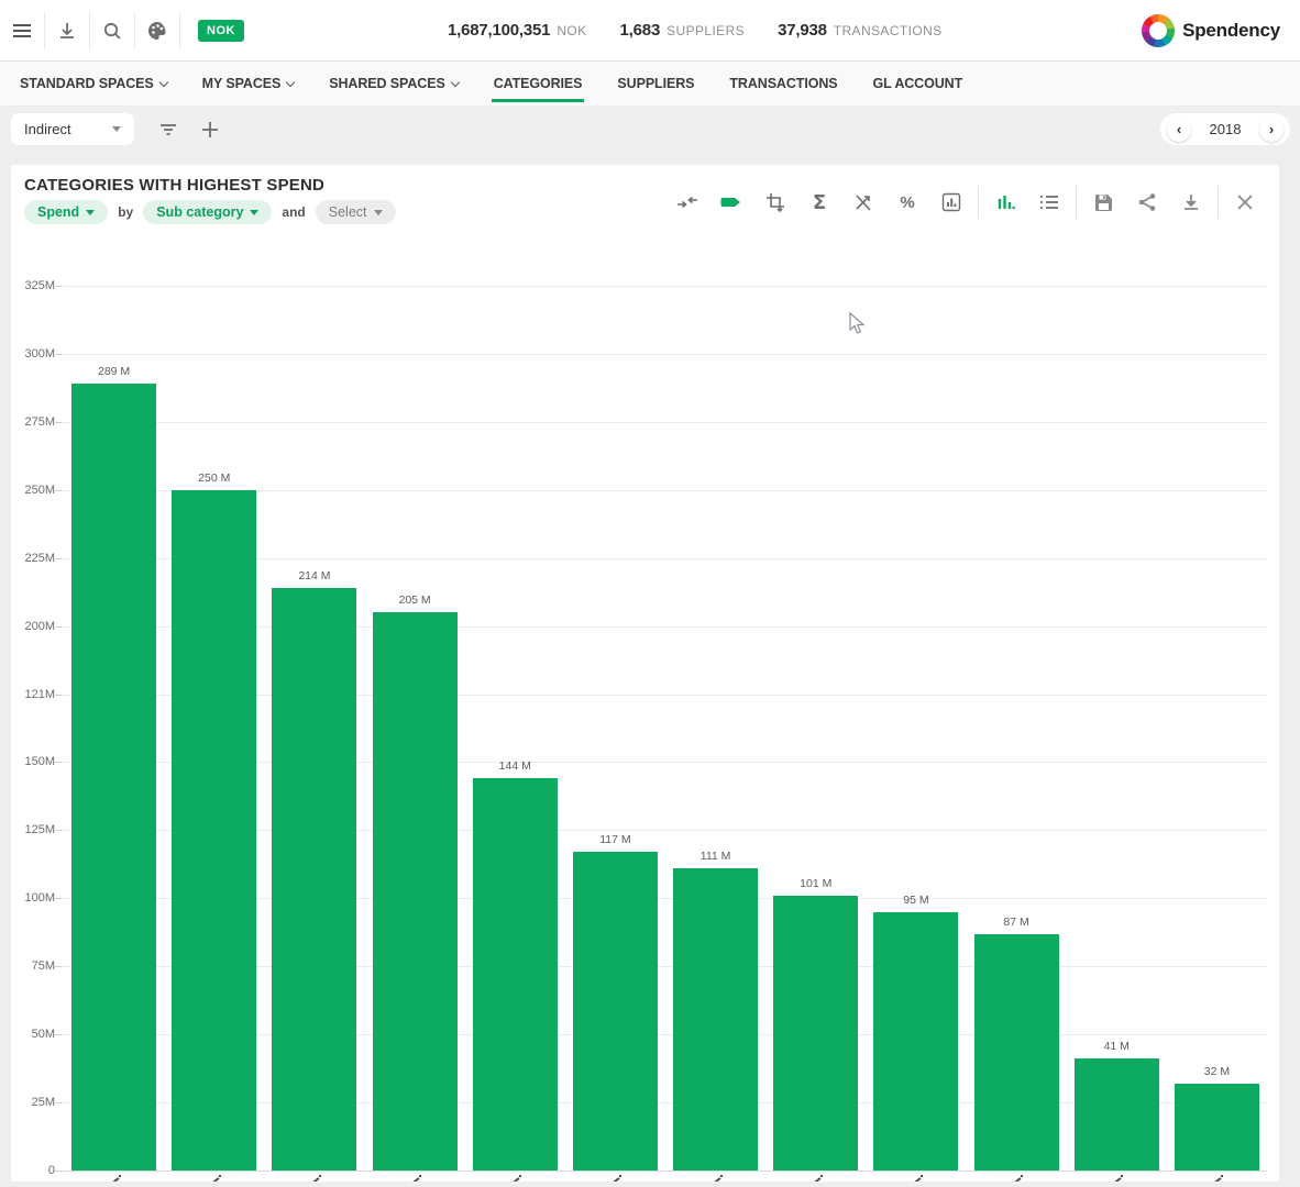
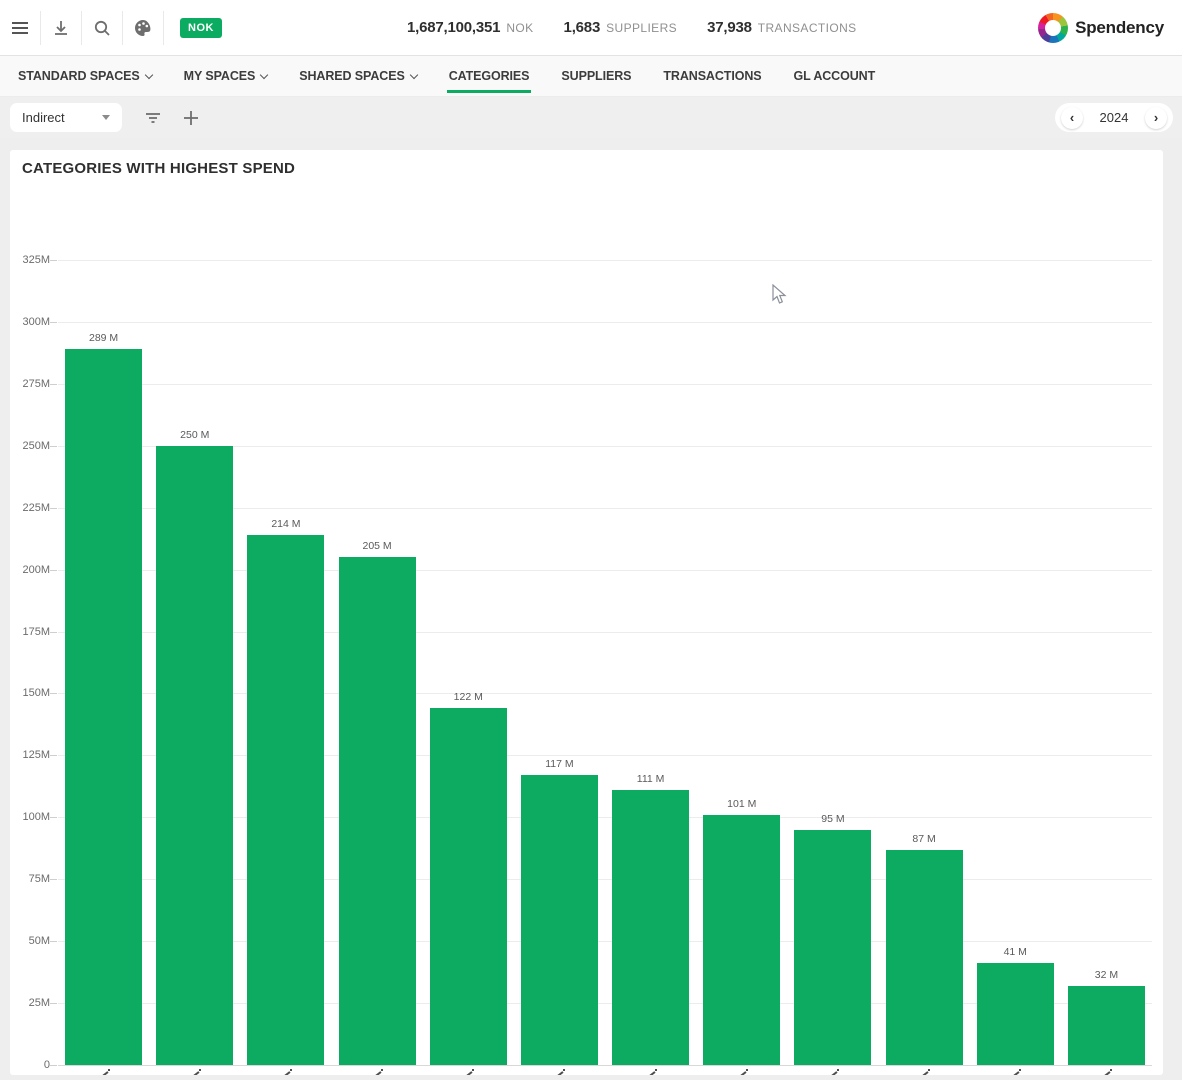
  NOK
  1,687,100,351
  NOK
  1,683
  SUPPLIERS
  37,938
  TRANSACTIONS
  Spendency
  STANDARD SPACES
  MY SPACES
  SHARED SPACES
  CATEGORIES
  SUPPLIERS
  TRANSACTIONS
  GL ACCOUNT
  Indirect
  ‹
- 2018
+ 2024
  ›
  CATEGORIES WITH HIGHEST SPEND
- Spend
- by
- Sub category
- and
- Select
- Σ
- %
  0
  25M
  50M
  75M
  100M
  125M
  150M
- 121M
+ 175M
  200M
  225M
  250M
  275M
  300M
  325M
  289 M
  250 M
  214 M
  205 M
- 144 M
+ 122 M
  117 M
  111 M
  101 M
  95 M
  87 M
  41 M
  32 M
